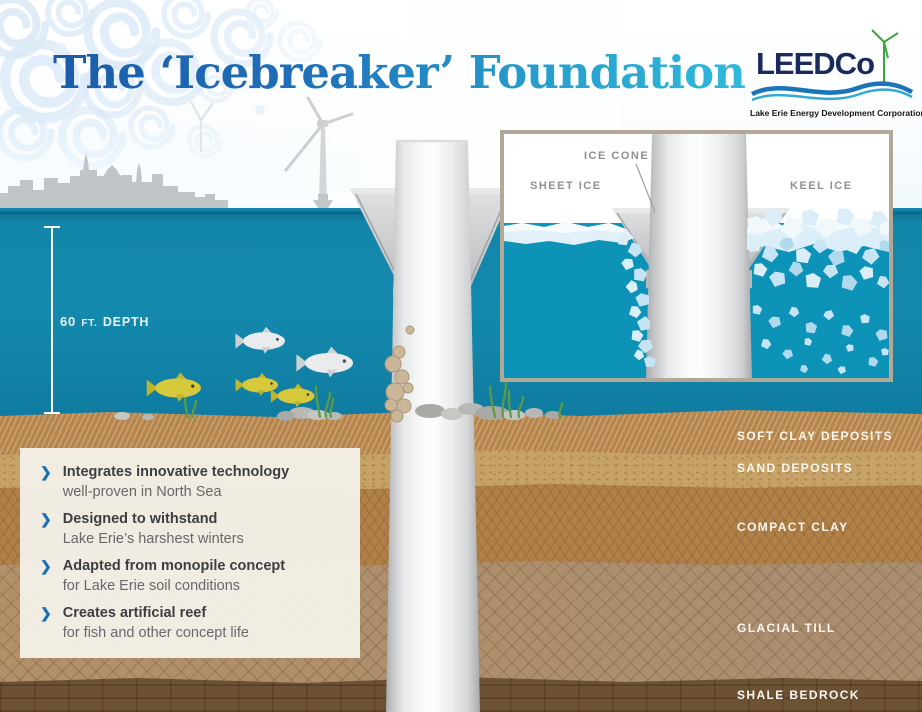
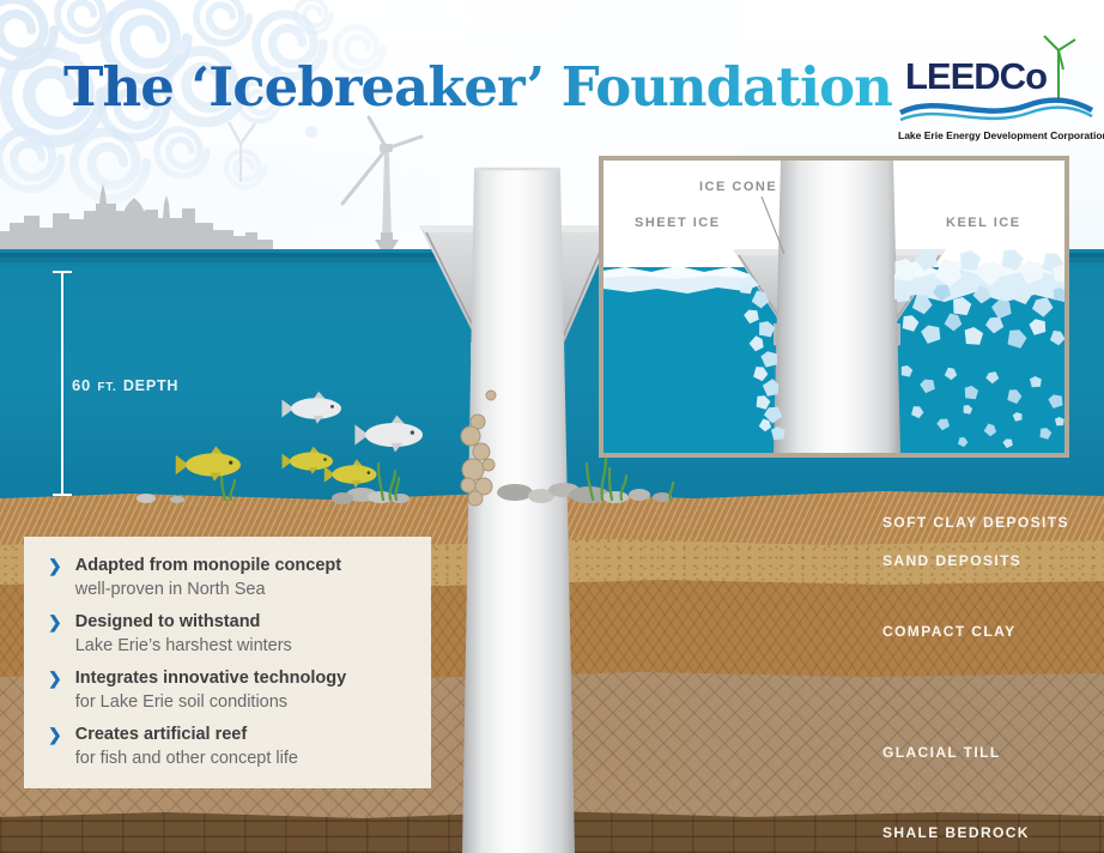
  The ‘Icebreaker’ Foundation
  LEEDCo
  Lake Erie Energy Development Corporatio
  SOFT CLAY DEPOSITS
  SAND DEPOSITS
  COMPACT CLAY
  GLACIAL TILL
  SHALE BEDROCK
  60 FT. DEPTH
  ❯
- Integrates innovative technology
+ Adapted from monopile concept
  well-proven in North Sea
  ❯
  Designed to withstand
  Lake Erie’s harshest winters
  ❯
- Adapted from monopile concept
+ Integrates innovative technology
  for Lake Erie soil conditions
  ❯
  Creates artificial reef
  for fish and other concept life
  ICE CONE
  SHEET ICE
  KEEL ICE
